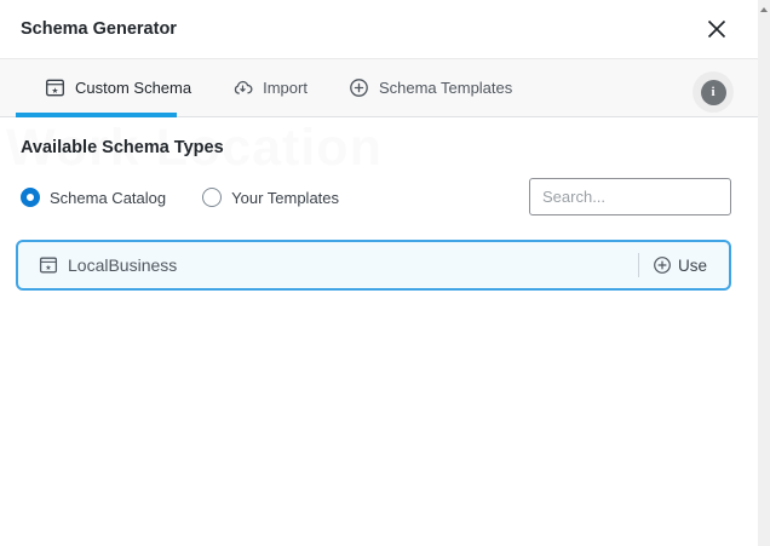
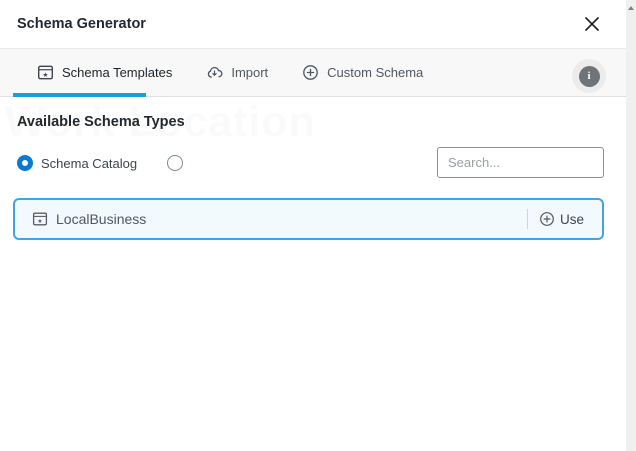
  Schema Generator
- Custom Schema
+ Schema Templates
  Import
- Schema Templates
+ Custom Schema
  i
  Work Location
  Available Schema Types
  Schema Catalog
- Your Templates
  Search...
  LocalBusiness
  Use
